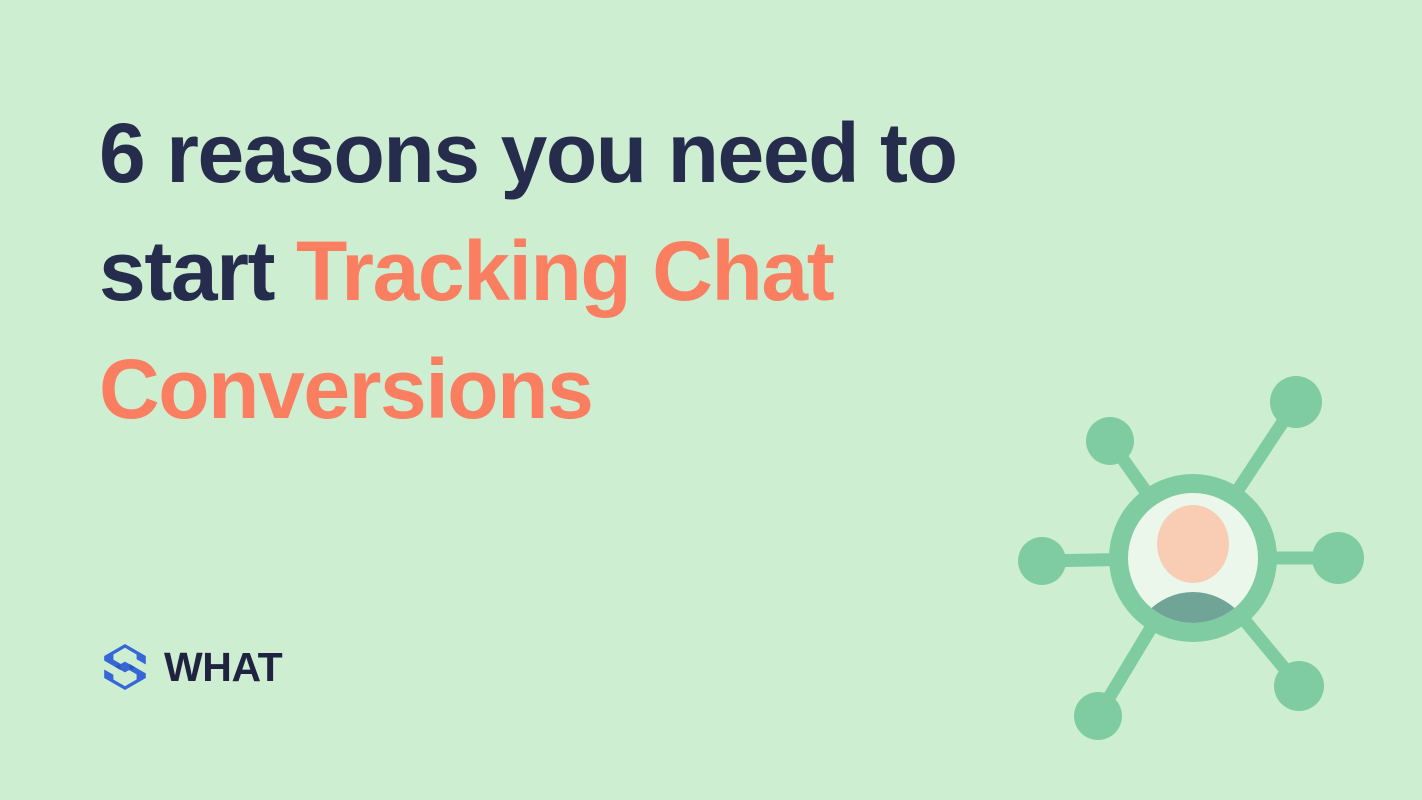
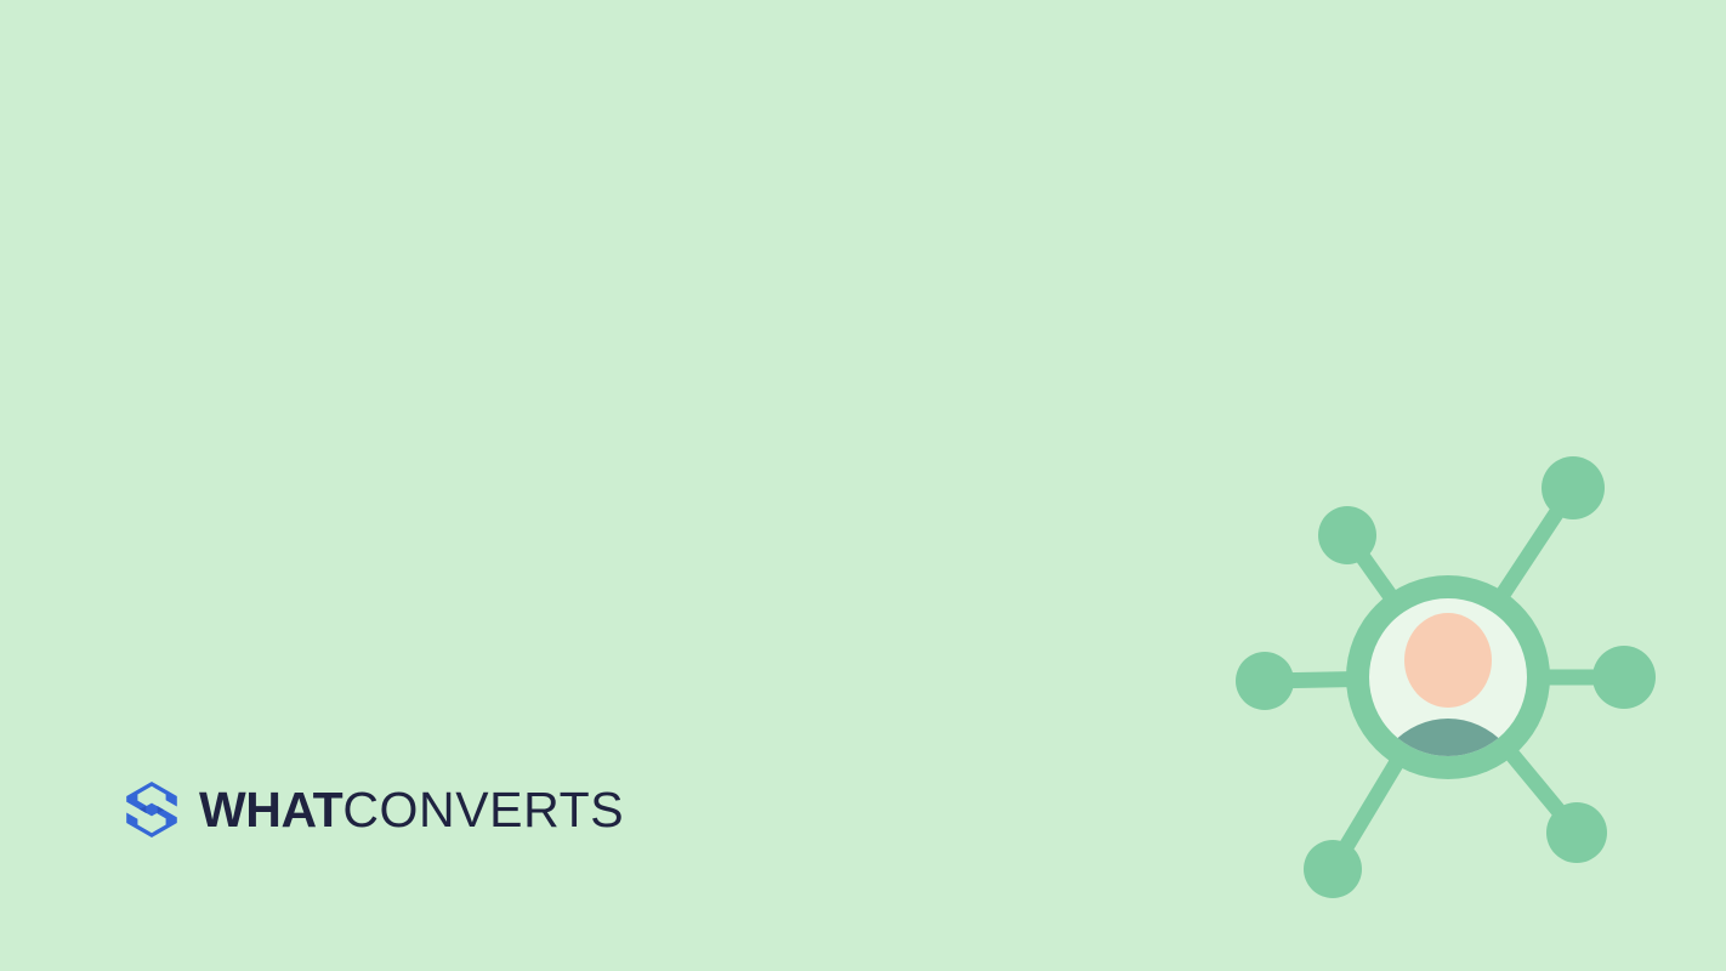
- 6 reasons you need to start Tracking Chat Conversions
  WHAT
+ CONVERTS
